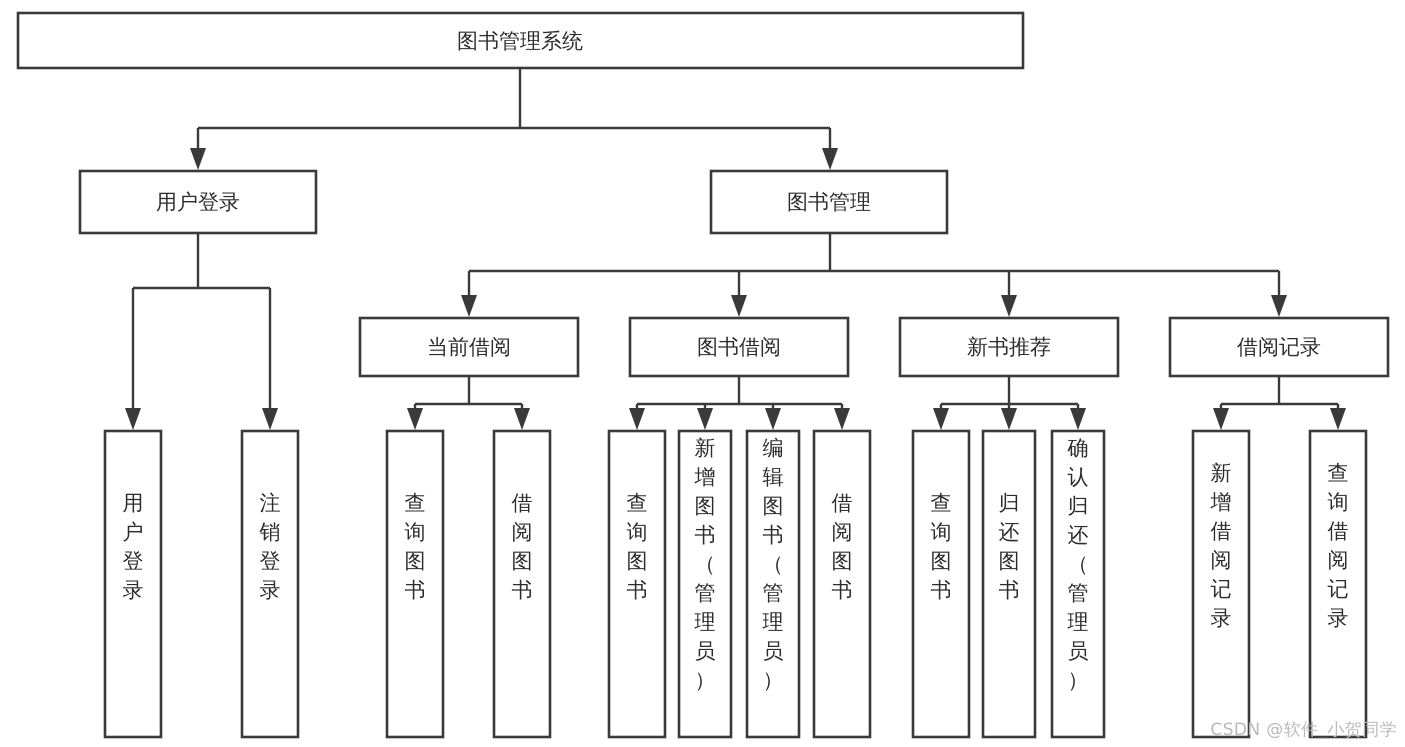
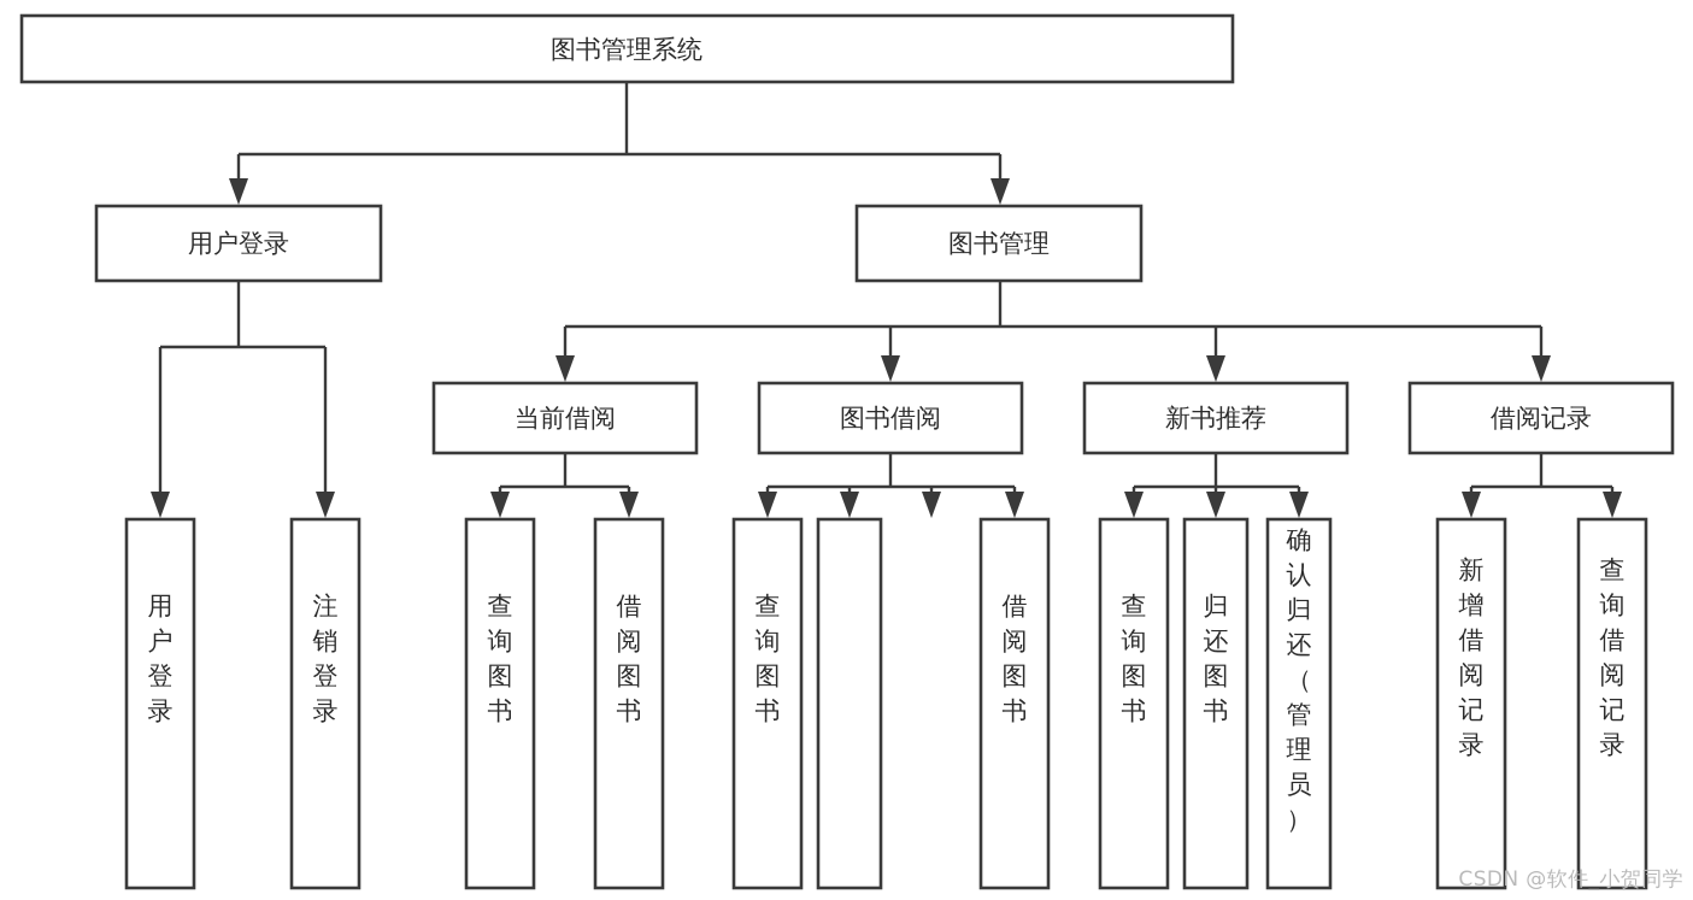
  图书管理系统
  用户登录
  图书管理
  当前借阅
  图书借阅
  新书推荐
  借阅记录
  用户登录
  注销登录
  查询图书
  借阅图书
  查询图书
- 新增图书（管理员）
- 编辑图书（管理员）
  借阅图书
  查询图书
  归还图书
  确认归还（管理员）
  新增借阅记录
  查询借阅记录
  CSDN @软件_小贺同学
